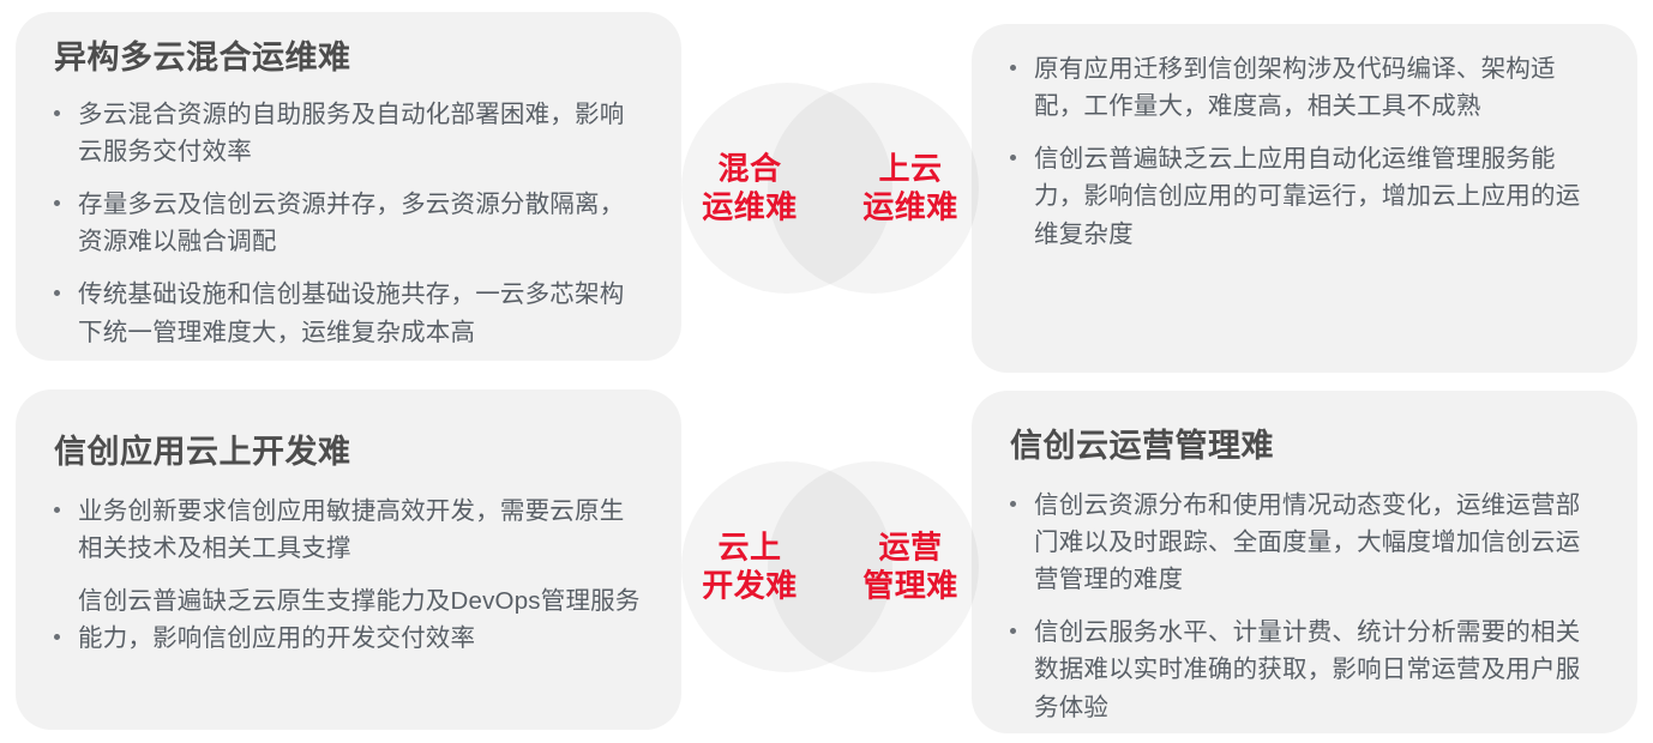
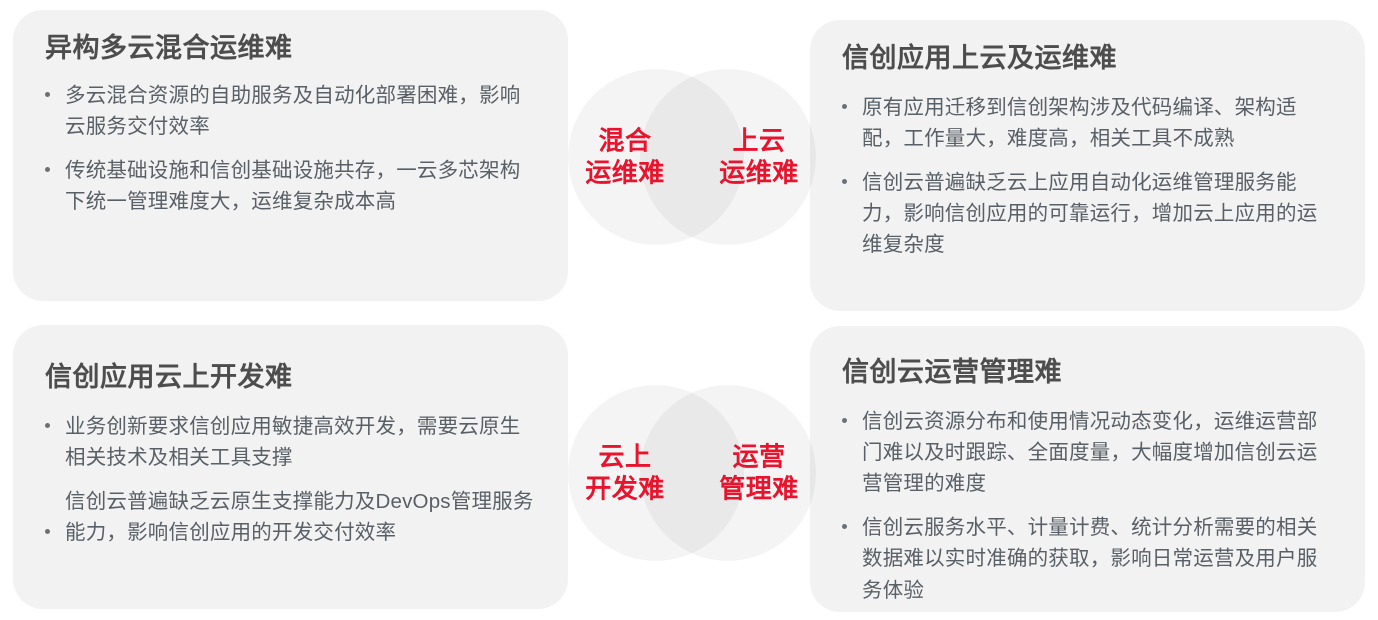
  异构多云混合运维难
  多云混合资源的自助服务及自动化部署困难，影响云服务交付效率
- 存量多云及信创云资源并存，多云资源分散隔离，资源难以融合调配
  传统基础设施和信创基础设施共存，一云多芯架构下统一管理难度大，运维复杂成本高
+ 信创应用上云及运维难
  原有应用迁移到信创架构涉及代码编译、架构适配，工作量大，难度高，相关工具不成熟
  信创云普遍缺乏云上应用自动化运维管理服务能力，影响信创应用的可靠运行，增加云上应用的运维复杂度
  信创应用云上开发难
  业务创新要求信创应用敏捷高效开发，需要云原生相关技术及相关工具支撑
  信创云普遍缺乏云原生支撑能力及DevOps管理服务能力，影响信创应用的开发交付效率
  信创云运营管理难
  信创云资源分布和使用情况动态变化，运维运营部门难以及时跟踪、全面度量，大幅度增加信创云运营管理的难度
  信创云服务水平、计量计费、统计分析需要的相关数据难以实时准确的获取，影响日常运营及用户服务体验
  混合
  运维难
  上云
  运维难
  云上
  开发难
  运营
  管理难
